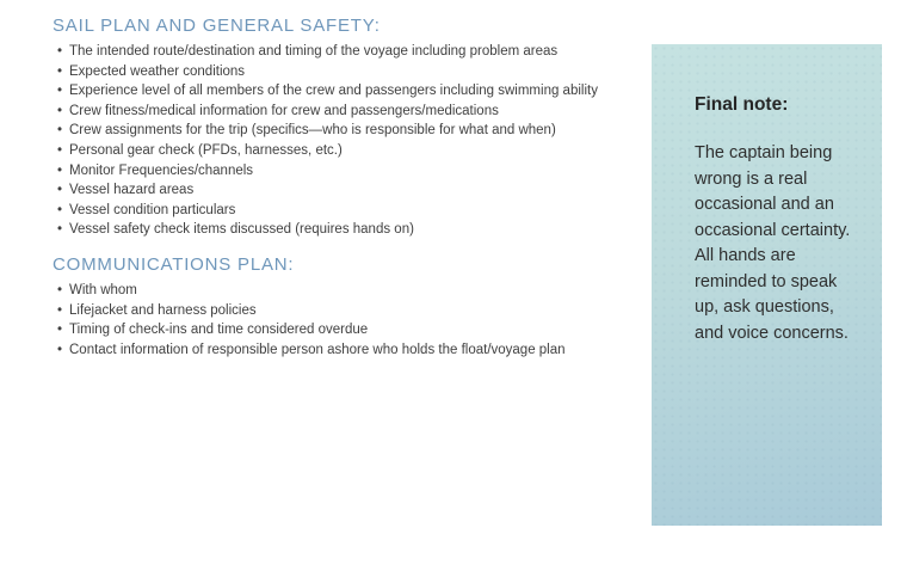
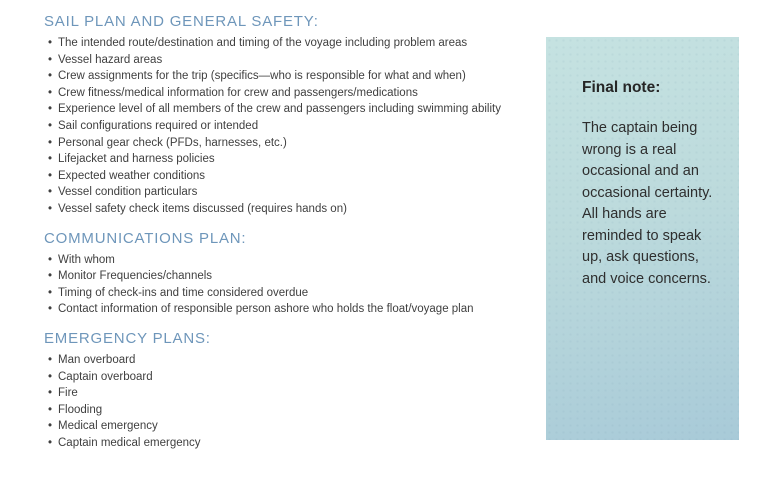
  SAIL PLAN AND GENERAL SAFETY:
  The intended route/destination and timing of the voyage including problem areas
- Expected weather conditions
+ Vessel hazard areas
- Experience level of all members of the crew and passengers including swimming ability
+ Crew assignments for the trip (specifics—who is responsible for what and when)
  Crew fitness/medical information for crew and passengers/medications
- Crew assignments for the trip (specifics—who is responsible for what and when)
+ Experience level of all members of the crew and passengers including swimming ability
+ Sail configurations required or intended
  Personal gear check (PFDs, harnesses, etc.)
- Monitor Frequencies/channels
+ Lifejacket and harness policies
- Vessel hazard areas
+ Expected weather conditions
  Vessel condition particulars
  Vessel safety check items discussed (requires hands on)
  COMMUNICATIONS PLAN:
  With whom
- Lifejacket and harness policies
+ Monitor Frequencies/channels
  Timing of check-ins and time considered overdue
  Contact information of responsible person ashore who holds the float/voyage plan
+ EMERGENCY PLANS:
+ Man overboard
+ Captain overboard
+ Fire
+ Flooding
+ Medical emergency
+ Captain medical emergency
  Final note:
  The captain being wrong is a real occasional and an occasional certainty. All hands are reminded to speak up, ask questions, and voice concerns.
